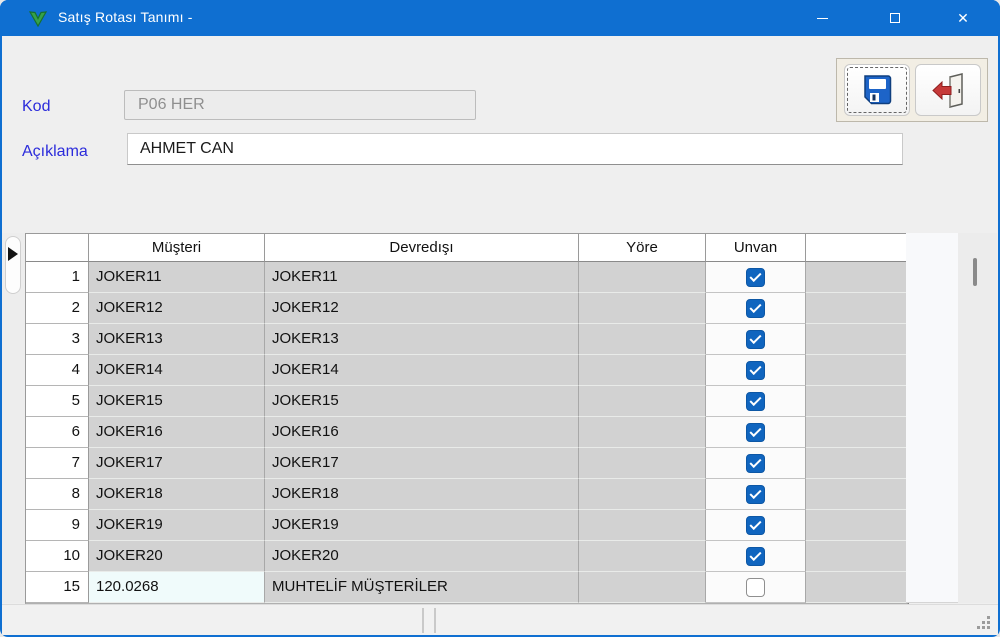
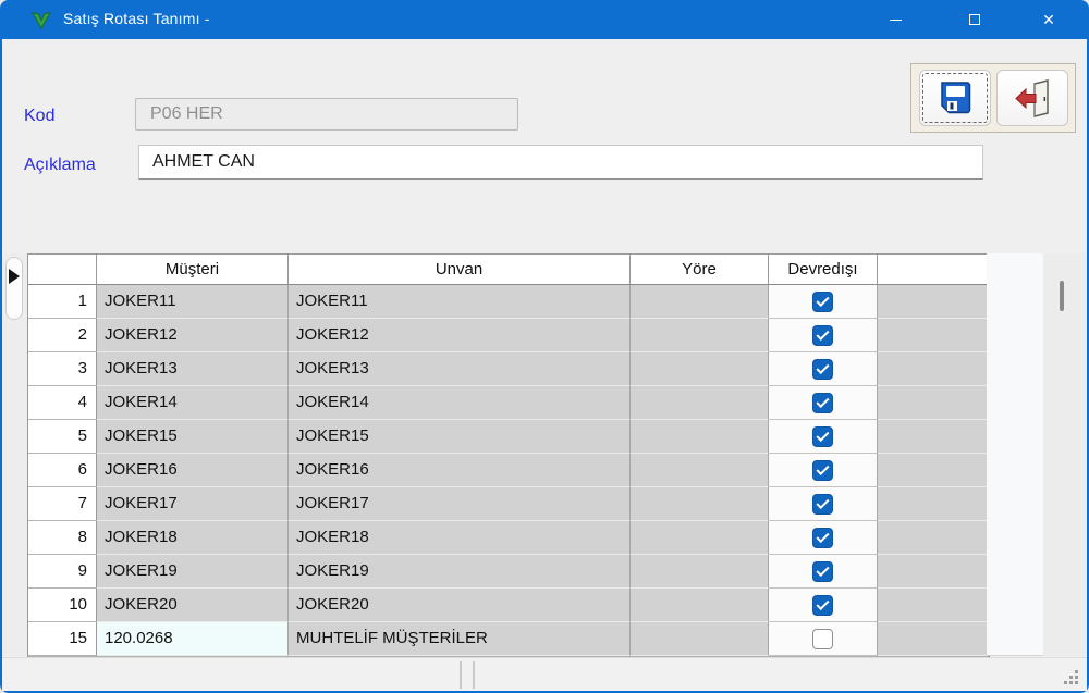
  Satış Rotası Tanımı -
  ✕
  Kod
  P06 HER
  Açıklama
  AHMET CAN
  Müşteri
- Devredışı
+ Unvan
  Yöre
- Unvan
+ Devredışı
  1
  JOKER11
  JOKER11
  2
  JOKER12
  JOKER12
  3
  JOKER13
  JOKER13
  4
  JOKER14
  JOKER14
  5
  JOKER15
  JOKER15
  6
  JOKER16
  JOKER16
  7
  JOKER17
  JOKER17
  8
  JOKER18
  JOKER18
  9
  JOKER19
  JOKER19
  10
  JOKER20
  JOKER20
  15
  120.0268
  MUHTELİF MÜŞTERİLER
